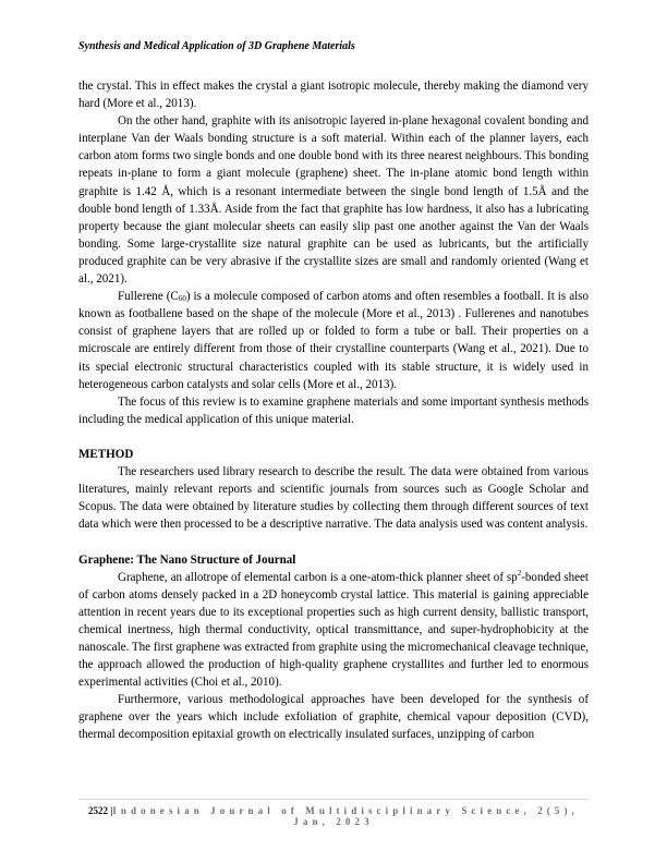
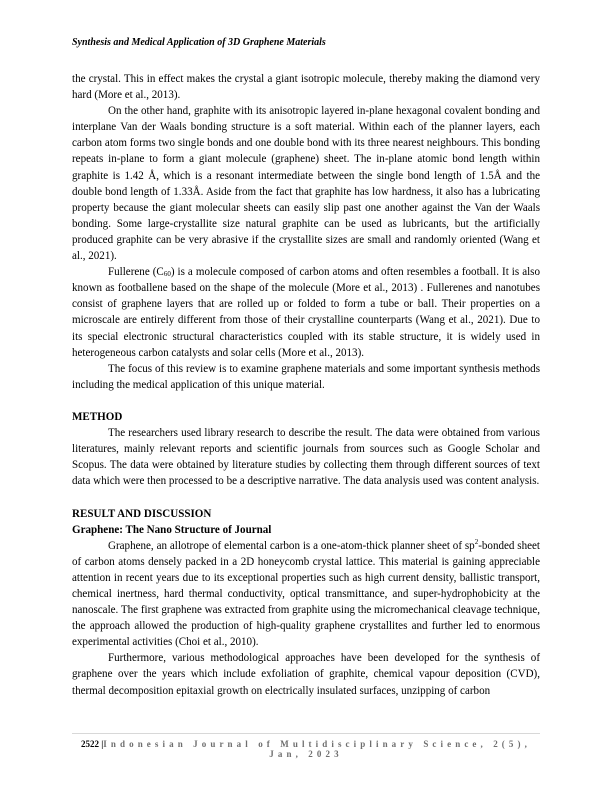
  Synthesis and Medical Application of 3D Graphene Materials
  the crystal. This in effect makes the crystal a giant isotropic molecule, thereby making the diamond very hard (More et al., 2013).
  On the other hand, graphite with its anisotropic layered in-plane hexagonal covalent bonding and interplane Van der Waals bonding structure is a soft material. Within each of the planner layers, each carbon atom forms two single bonds and one double bond with its three nearest neighbours. This bonding repeats in-plane to form a giant molecule (graphene) sheet. The in-plane atomic bond length within graphite is 1.42 Å, which is a resonant intermediate between the single bond length of 1.5Å and the double bond length of 1.33Å. Aside from the fact that graphite has low hardness, it also has a lubricating property because the giant molecular sheets can easily slip past one another against the Van der Waals bonding. Some large-crystallite size natural graphite can be used as lubricants, but the artificially produced graphite can be very abrasive if the crystallite sizes are small and randomly oriented (Wang et al., 2021).
  Fullerene (C60) is a molecule composed of carbon atoms and often resembles a football. It is also known as footballene based on the shape of the molecule (More et al., 2013) . Fullerenes and nanotubes consist of graphene layers that are rolled up or folded to form a tube or ball. Their properties on a microscale are entirely different from those of their crystalline counterparts (Wang et al., 2021). Due to its special electronic structural characteristics coupled with its stable structure, it is widely used in heterogeneous carbon catalysts and solar cells (More et al., 2013).
  The focus of this review is to examine graphene materials and some important synthesis methods including the medical application of this unique material.
  METHOD
  The researchers used library research to describe the result. The data were obtained from various literatures, mainly relevant reports and scientific journals from sources such as Google Scholar and Scopus. The data were obtained by literature studies by collecting them through different sources of text data which were then processed to be a descriptive narrative. The data analysis used was content analysis.
+ RESULT AND DISCUSSION
  Graphene: The Nano Structure of Journal
- Graphene, an allotrope of elemental carbon is a one-atom-thick planner sheet of sp2-bonded sheet of carbon atoms densely packed in a 2D honeycomb crystal lattice. This material is gaining appreciable attention in recent years due to its exceptional properties such as high current density, ballistic transport, chemical inertness, high thermal conductivity, optical transmittance, and super-hydrophobicity at the nanoscale. The first graphene was extracted from graphite using the micromechanical cleavage technique, the approach allowed the production of high-quality graphene crystallites and further led to enormous experimental activities (Choi et al., 2010).
+ Graphene, an allotrope of elemental carbon is a one-atom-thick planner sheet of sp2-bonded sheet of carbon atoms densely packed in a 2D honeycomb crystal lattice. This material is gaining appreciable attention in recent years due to its exceptional properties such as high current density, ballistic transport, chemical inertness, hard thermal conductivity, optical transmittance, and super-hydrophobicity at the nanoscale. The first graphene was extracted from graphite using the micromechanical cleavage technique, the approach allowed the production of high-quality graphene crystallites and further led to enormous experimental activities (Choi et al., 2010).
  Furthermore, various methodological approaches have been developed for the synthesis of graphene over the years which include exfoliation of graphite, chemical vapour deposition (CVD), thermal decomposition epitaxial growth on electrically insulated surfaces, unzipping of carbon
  2522 |Indonesian Journal of Multidisciplinary Science, 2(5), Jan, 2023
